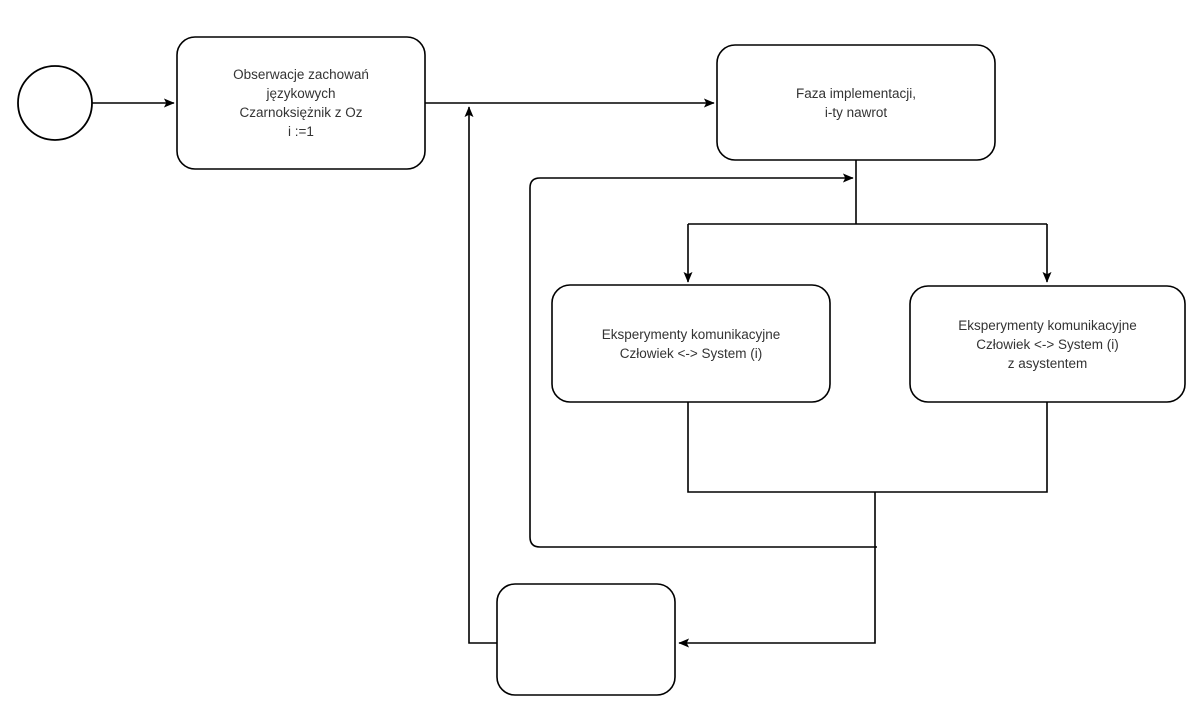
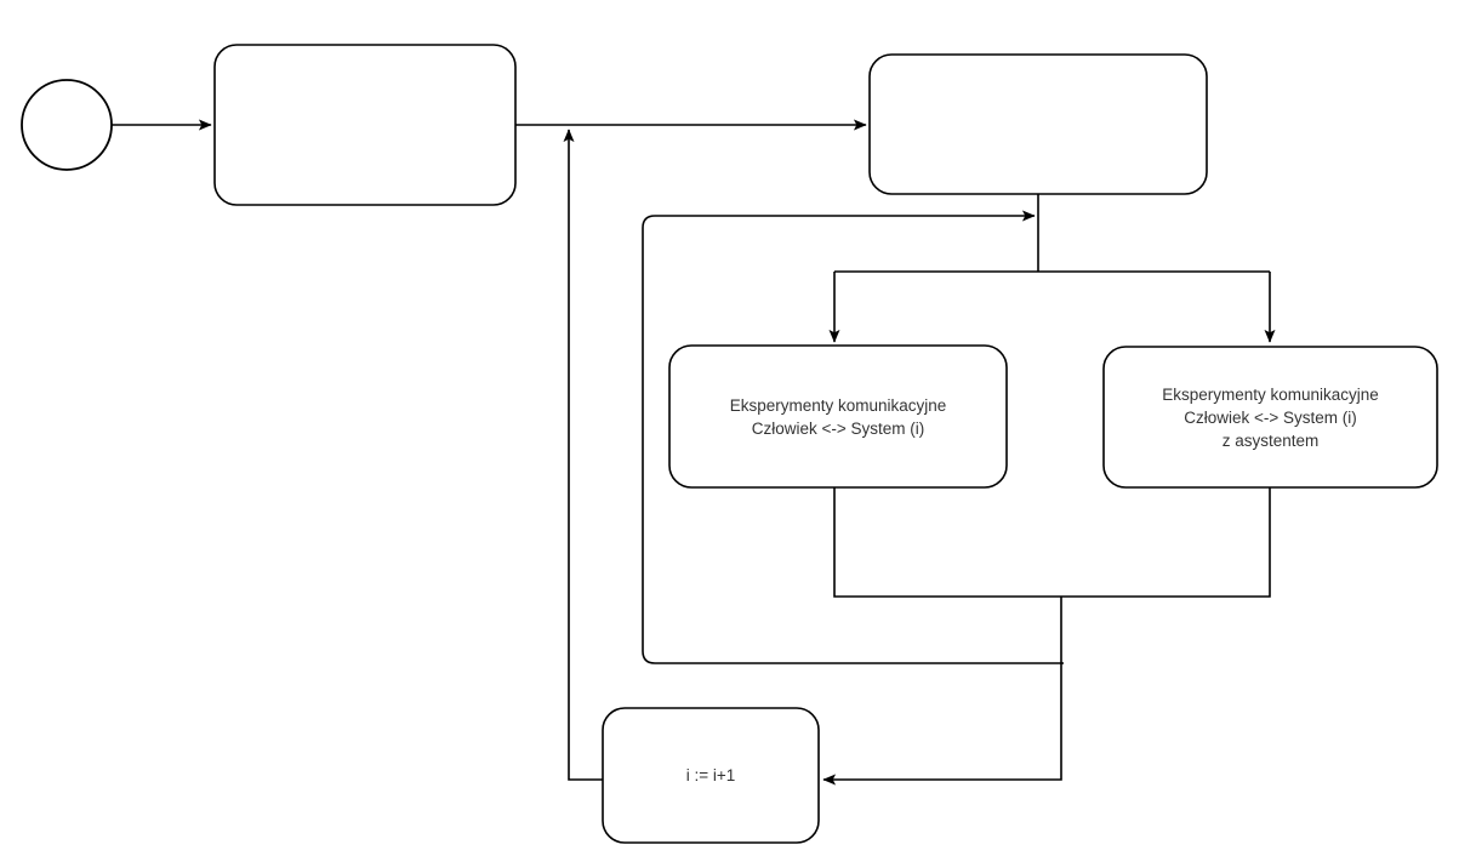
- Obserwacje zachowań
- językowych
- Czarnoksiężnik z Oz
- i :=1
- Faza implementacji,
- i-ty nawrot
  Eksperymenty komunikacyjne
  Człowiek <-> System (i)
  Eksperymenty komunikacyjne
  Człowiek <-> System (i)
  z asystentem
+ i := i+1
